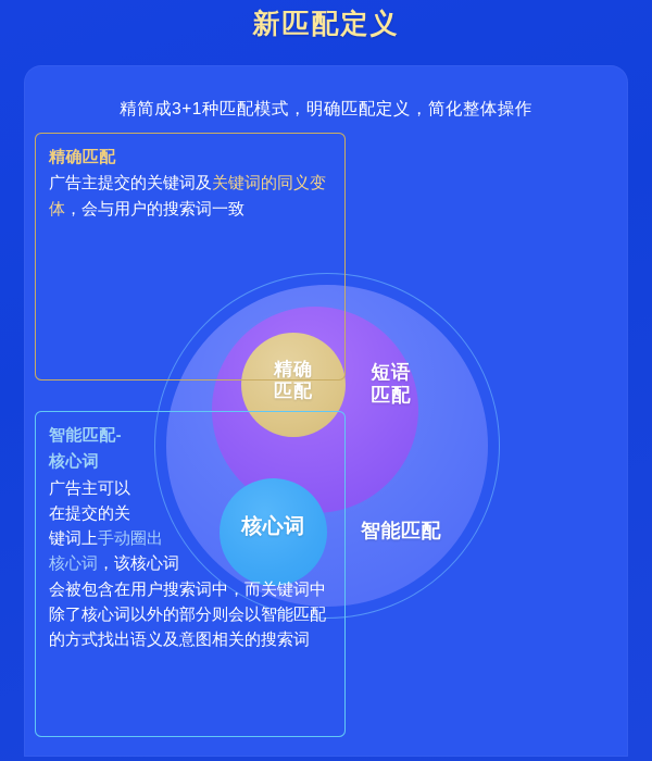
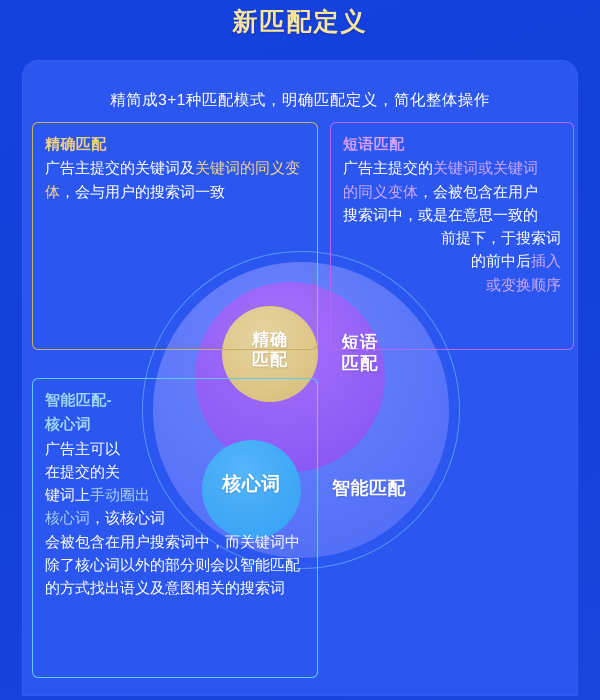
  新匹配定义
  精简成3+1种匹配模式，明确匹配定义，简化整体操作
  精确
  匹配
  短语
  匹配
  核心词
  智能匹配
  精确匹配
  广告主提交的关键词及关键词的同义变体，会与用户的搜索词一致
+ 短语匹配
+ 广告主提交的关键词或关键词
+ 的同义变体，会被包含在用户
+ 搜索词中，或是在意思一致的
+ 前提下，于搜索词
+ 的前中后插入
+ 或变换顺序
  智能匹配-
  核心词
  广告主可以
  在提交的关
  键词上手动圈出
  核心词，该核心词
  会被包含在用户搜索词中，而关键词中除了核心词以外的部分则会以智能匹配的方式找出语义及意图相关的搜索词
